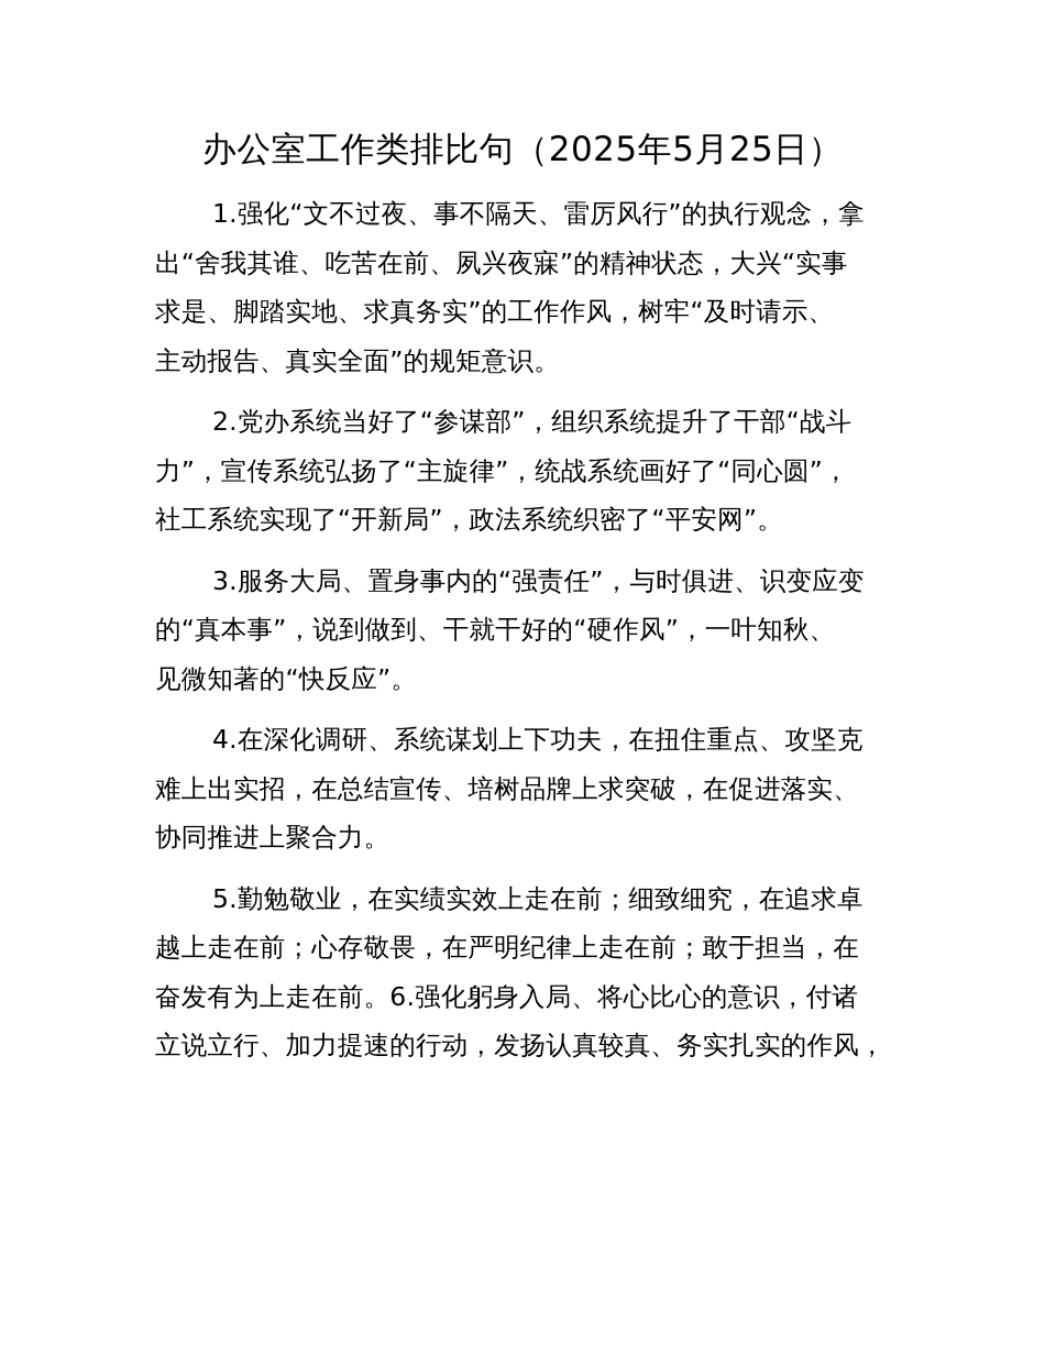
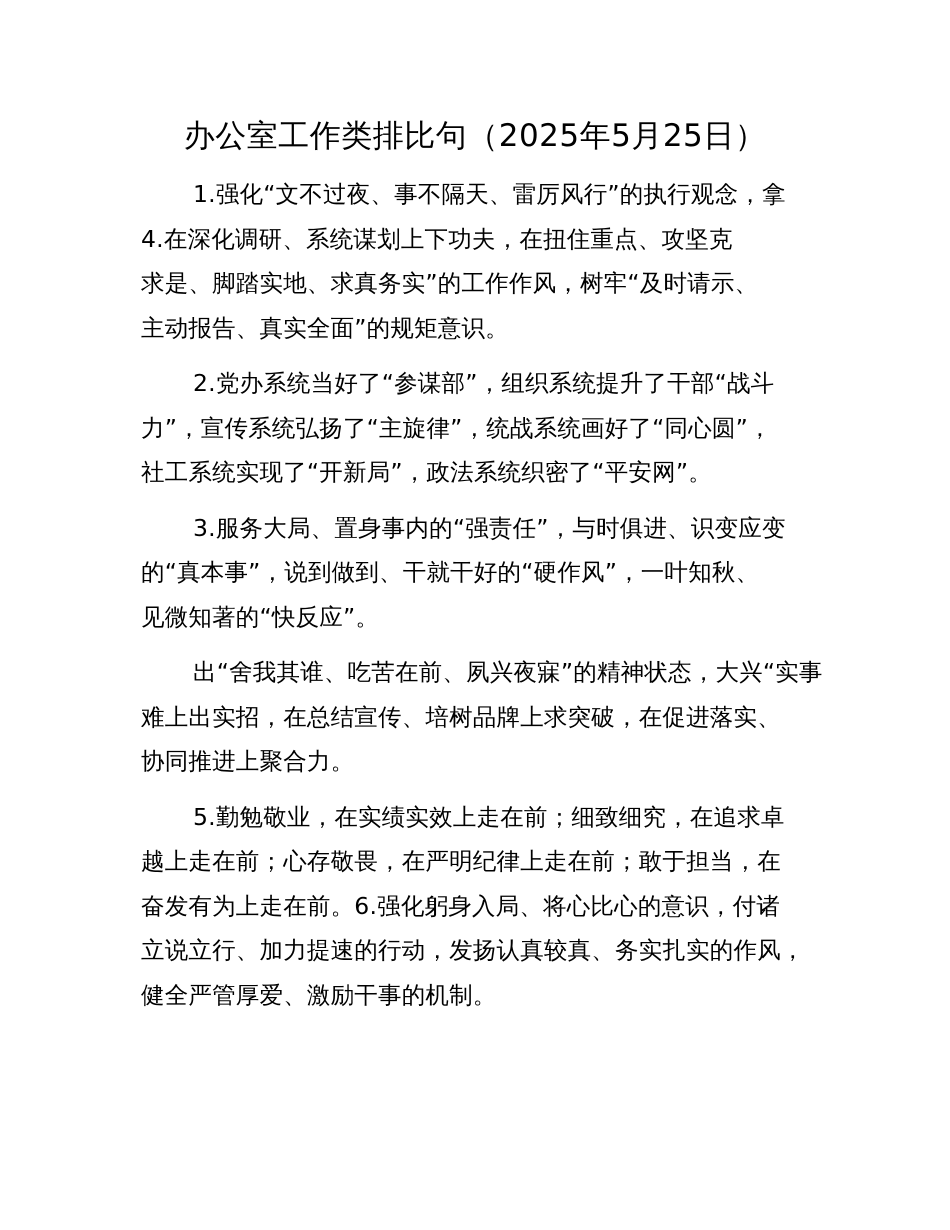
  办公室工作类排比句（2025年5月25日）
  1.强化“文不过夜、事不隔天、雷厉风行”的执行观念，拿
- 出“舍我其谁、吃苦在前、夙兴夜寐”的精神状态，大兴“实事
+ 4.在深化调研、系统谋划上下功夫，在扭住重点、攻坚克
  求是、脚踏实地、求真务实”的工作作风，树牢“及时请示、
  主动报告、真实全面”的规矩意识。
  2.党办系统当好了“参谋部”，组织系统提升了干部“战斗
  力”，宣传系统弘扬了“主旋律”，统战系统画好了“同心圆”，
  社工系统实现了“开新局”，政法系统织密了“平安网”。
  3.服务大局、置身事内的“强责任”，与时俱进、识变应变
  的“真本事”，说到做到、干就干好的“硬作风”，一叶知秋、
  见微知著的“快反应”。
- 4.在深化调研、系统谋划上下功夫，在扭住重点、攻坚克
+ 出“舍我其谁、吃苦在前、夙兴夜寐”的精神状态，大兴“实事
  难上出实招，在总结宣传、培树品牌上求突破，在促进落实、
  协同推进上聚合力。
  5.勤勉敬业，在实绩实效上走在前；细致细究，在追求卓
  越上走在前；心存敬畏，在严明纪律上走在前；敢于担当，在
  奋发有为上走在前。6.强化躬身入局、将心比心的意识，付诸
  立说立行、加力提速的行动，发扬认真较真、务实扎实的作风，
+ 健全严管厚爱、激励干事的机制。
